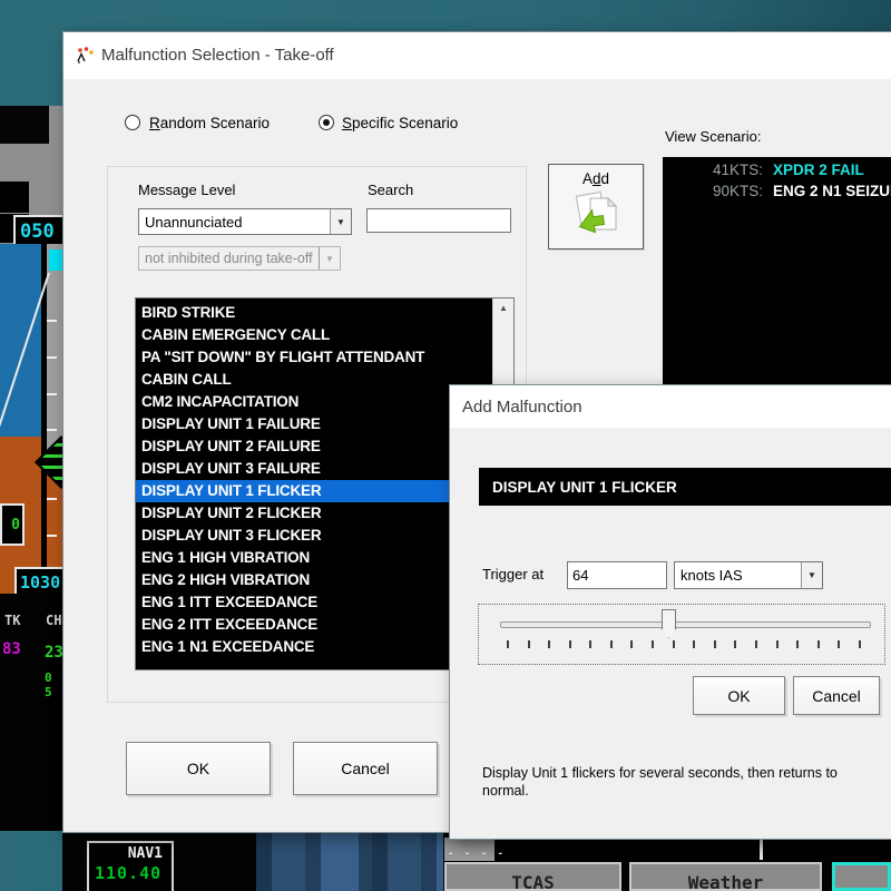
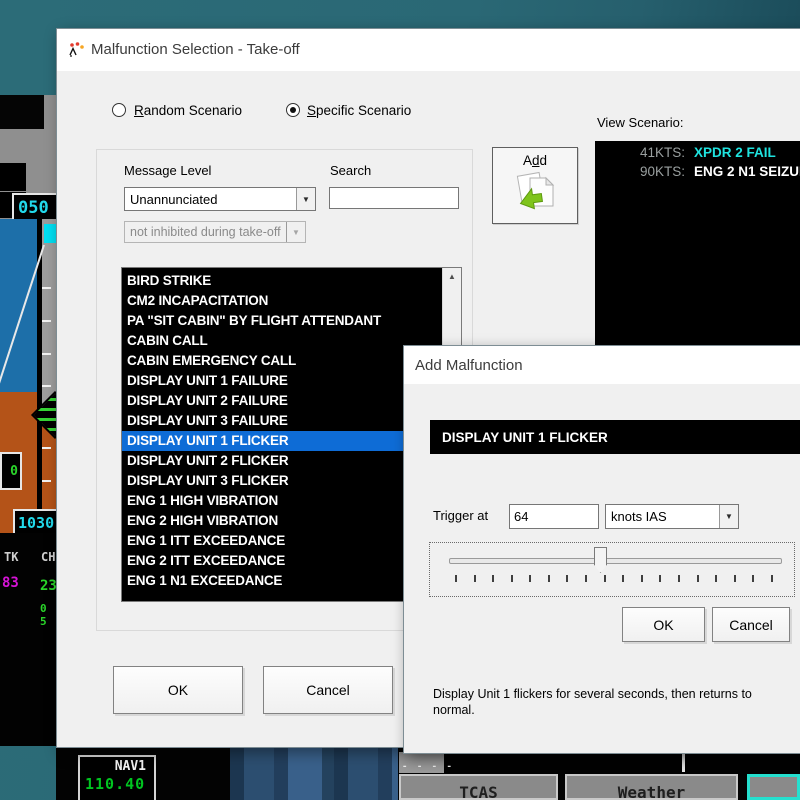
  050
  0
  1030
  TK
  CH
  83
  23
  0
  5
  NAV1
  110.40
  - - - -
  TCAS
  Weather
  Malfunction Selection - Take-off
  Random Scenario
  Specific Scenario
  Message Level
  Search
  Unannunciated
  ▼
  not inhibited during take-off
  ▼
  BIRD STRIKE
- CABIN EMERGENCY CALL
+ CM2 INCAPACITATION
- PA "SIT DOWN" BY FLIGHT ATTENDANT
+ PA "SIT CABIN" BY FLIGHT ATTENDANT
  CABIN CALL
- CM2 INCAPACITATION
+ CABIN EMERGENCY CALL
  DISPLAY UNIT 1 FAILURE
  DISPLAY UNIT 2 FAILURE
  DISPLAY UNIT 3 FAILURE
  DISPLAY UNIT 1 FLICKER
  DISPLAY UNIT 2 FLICKER
  DISPLAY UNIT 3 FLICKER
  ENG 1 HIGH VIBRATION
  ENG 2 HIGH VIBRATION
  ENG 1 ITT EXCEEDANCE
  ENG 2 ITT EXCEEDANCE
  ENG 1 N1 EXCEEDANCE
  ▲
  Add
  View Scenario:
  41KTS:
  XPDR 2 FAIL
  90KTS:
  ENG 2 N1 SEIZU
  OK
  Cancel
  Add Malfunction
  DISPLAY UNIT 1 FLICKER
  Trigger at
  64
  knots IAS
  ▼
  OK
  Cancel
  Display Unit 1 flickers for several seconds, then returns to normal.
